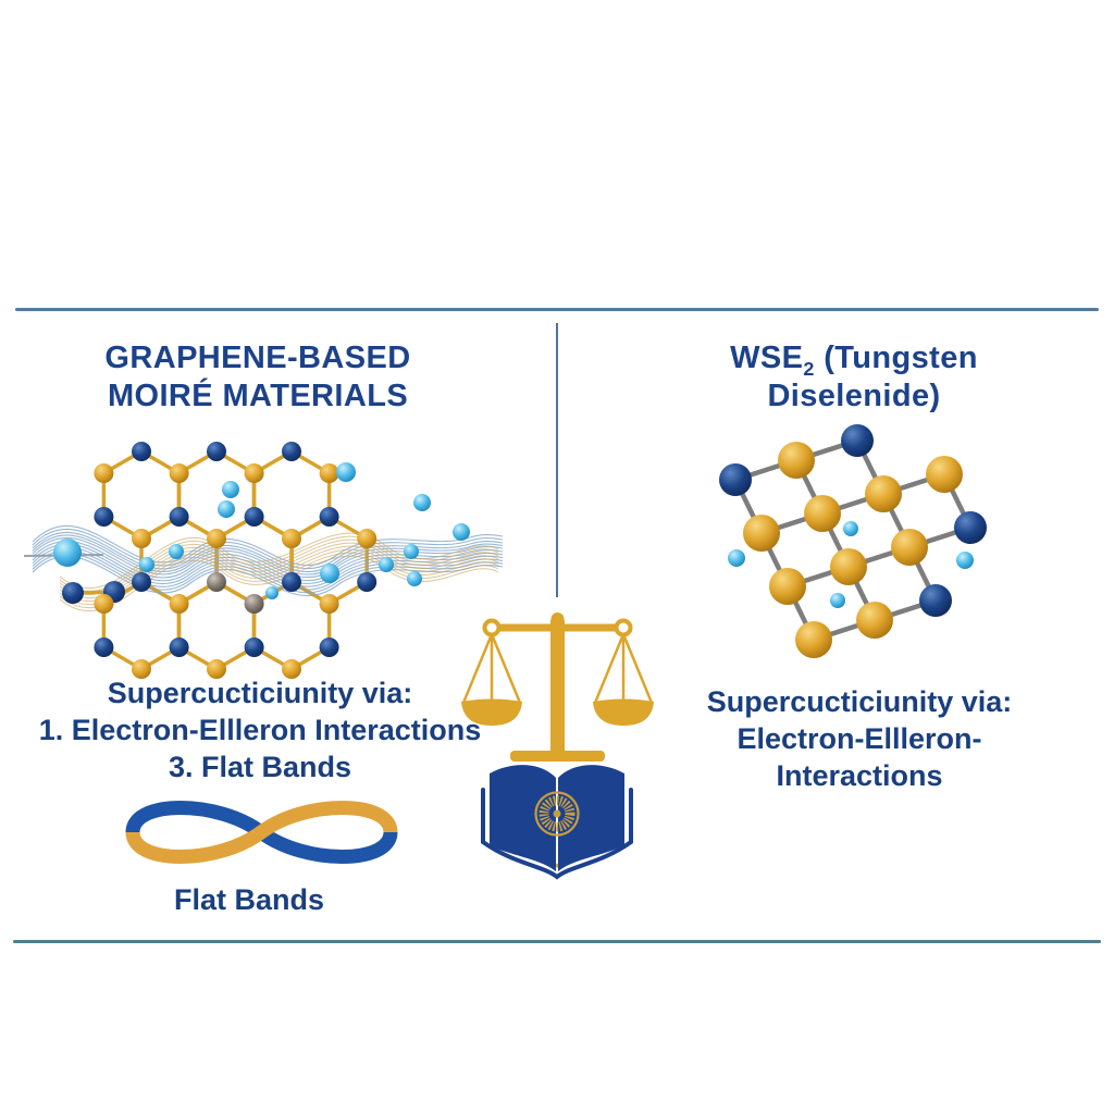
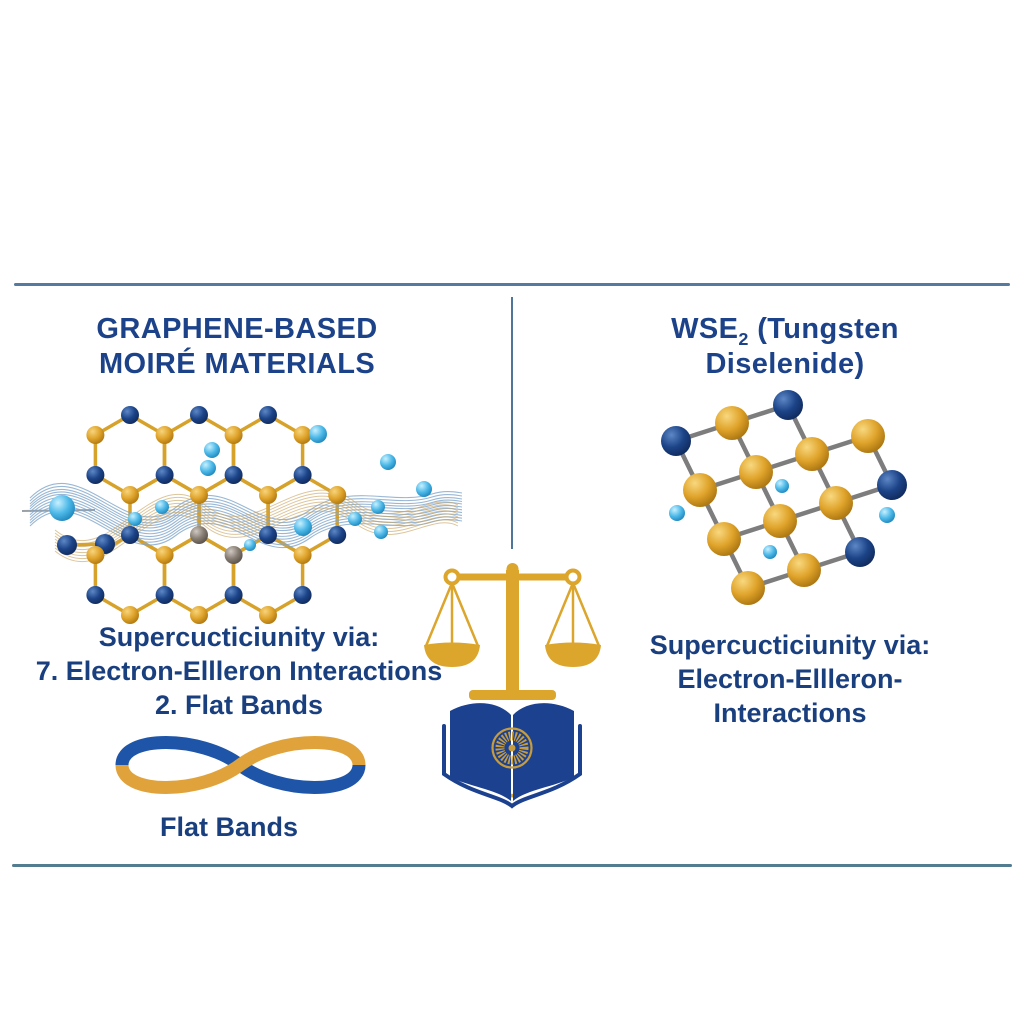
  GRAPHENE-BASED
  MOIRÉ MATERIALS
  WSE2 (Tungsten
  Diselenide)
  Supercucticiunity via:
- 1. Electron-Ellleron Interactions
+ 7. Electron-Ellleron Interactions
- 3. Flat Bands
+ 2. Flat Bands
  Supercucticiunity via:
  Electron-Ellleron-
  Interactions
  Flat Bands
